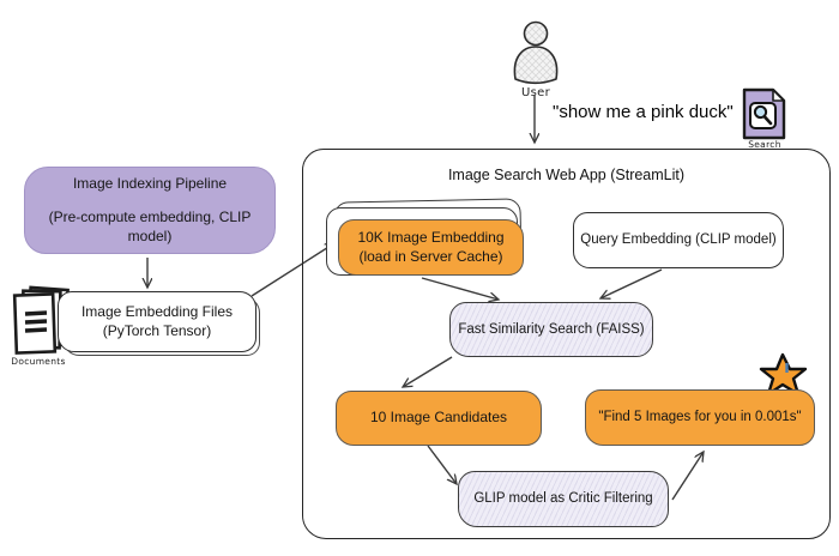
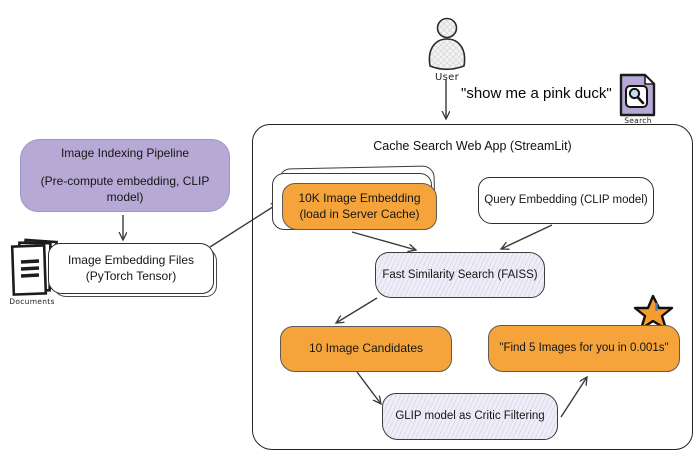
  User
  "show me a pink duck"
  Search
  Documents
  Image Indexing Pipeline
  (Pre-compute embedding, CLIP model)
  Image Embedding Files
  (PyTorch Tensor)
- Image Search Web App (StreamLit)
+ Cache Search Web App (StreamLit)
  10K Image Embedding
  (load in Server Cache)
  Query Embedding (CLIP model)
  Fast Similarity Search (FAISS)
  10 Image Candidates
  "Find 5 Images for you in 0.001s"
  GLIP model as Critic Filtering
